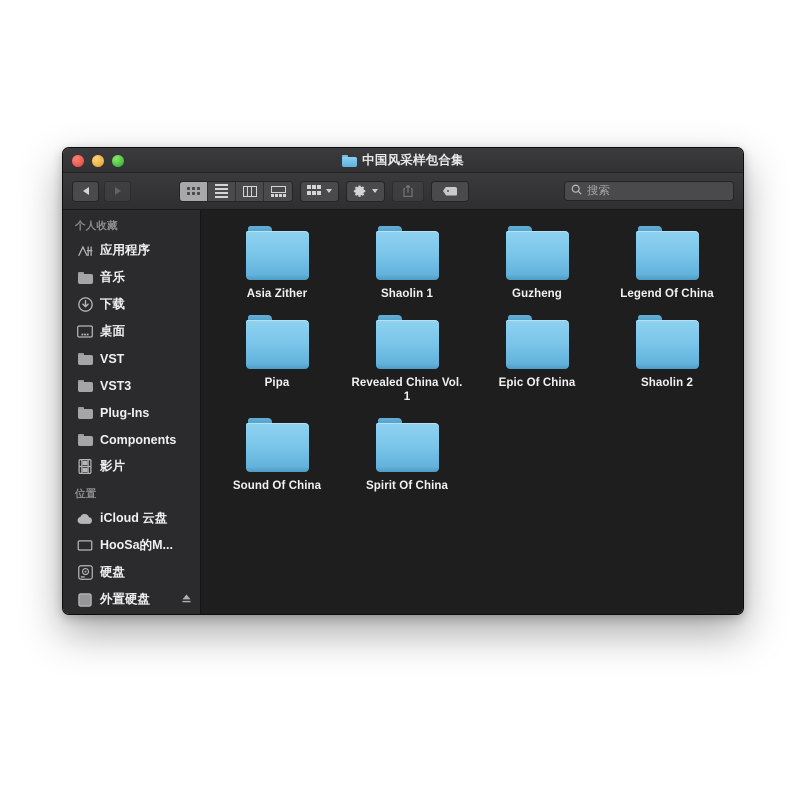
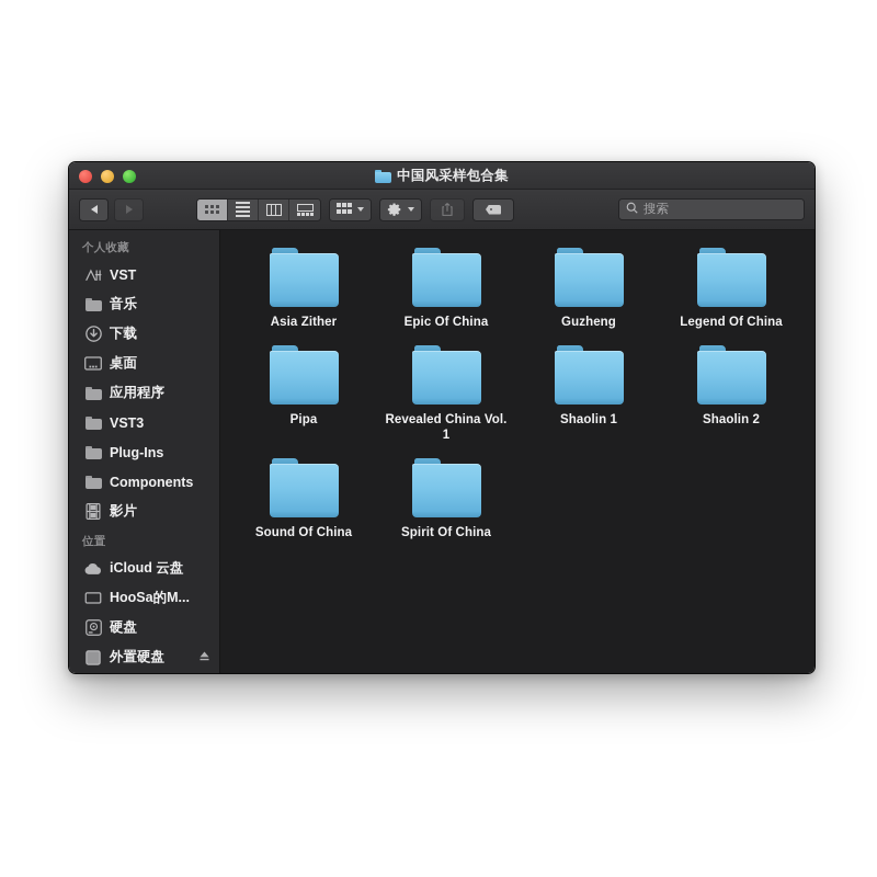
  中国风采样包合集
  搜索
  个人收藏
- 应用程序
+ VST
  音乐
  下载
  桌面
- VST
+ 应用程序
  VST3
  Plug-Ins
  Components
  影片
  位置
  iCloud 云盘
  HooSa的M...
  硬盘
  外置硬盘
  Asia Zither
- Shaolin 1
+ Epic Of China
  Guzheng
  Legend Of China
  Pipa
  Revealed China Vol. 1
- Epic Of China
+ Shaolin 1
  Shaolin 2
  Sound Of China
  Spirit Of China
